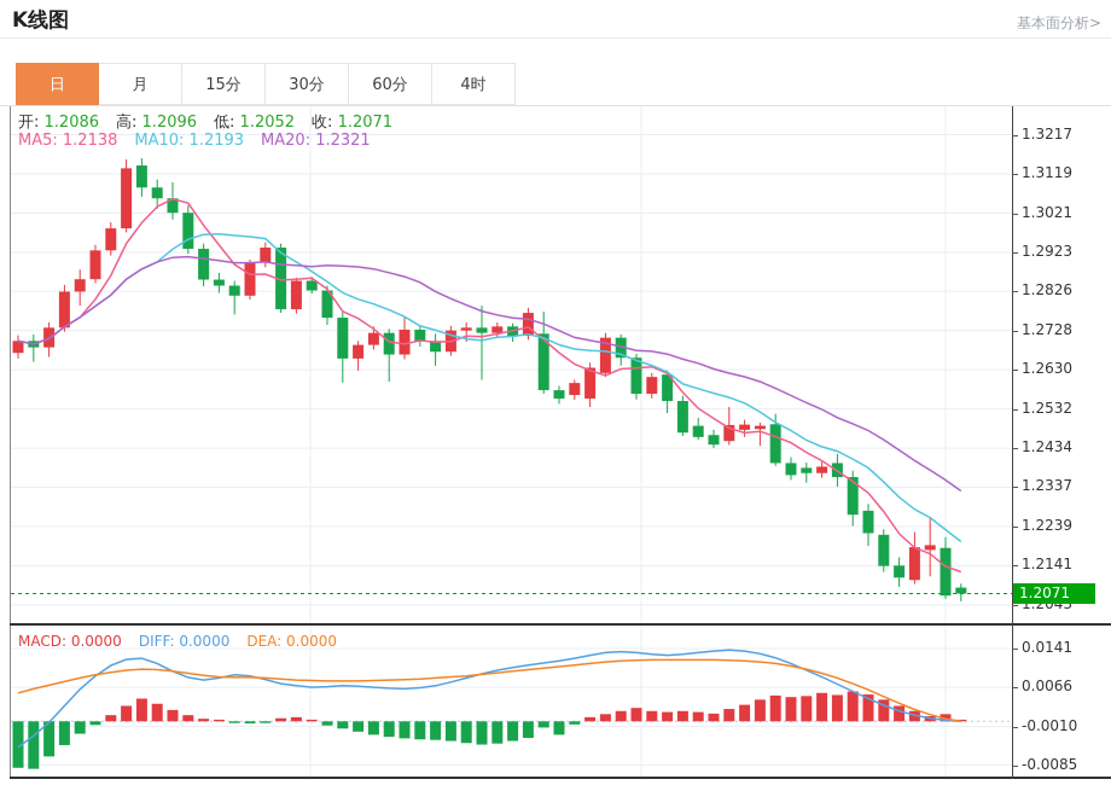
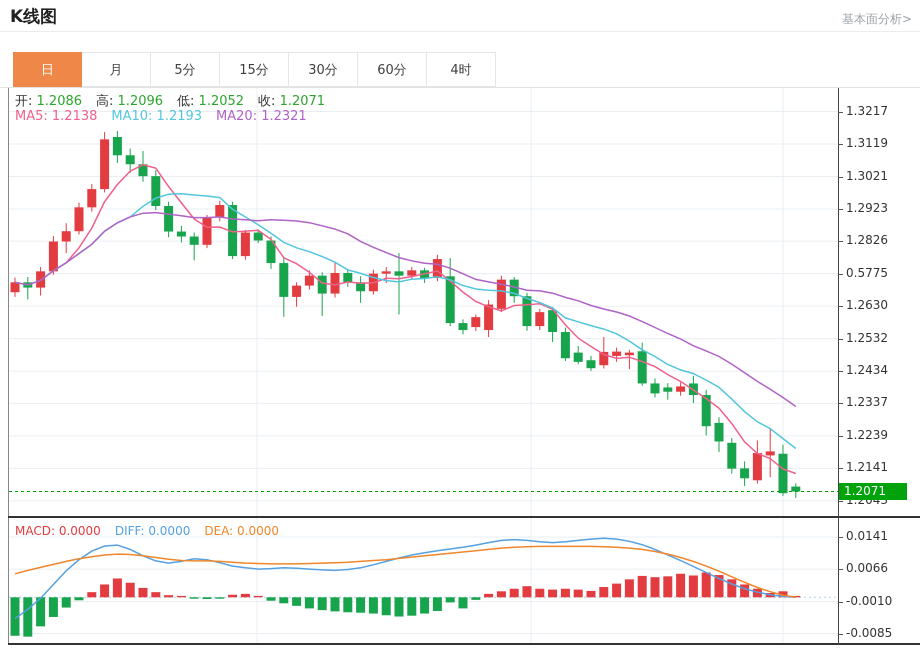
  K线图
  基本面分析>
  日
  月
+ 5分
  15分
  30分
  60分
  4时
  开: 1.2086 高: 1.2096 低: 1.2052 收: 1.2071
  MA5: 1.2138 MA10: 1.2193 MA20: 1.2321
  MACD: 0.0000 DIFF: 0.0000 DEA: 0.0000
  1.3217
  1.3119
  1.3021
  1.2923
  1.2826
- 1.2728
+ 0.5775
  1.2630
  1.2532
  1.2434
  1.2337
  1.2239
  1.2141
  1.2043
  0.0141
  0.0066
  -0.0010
  -0.0085
  1.2071
